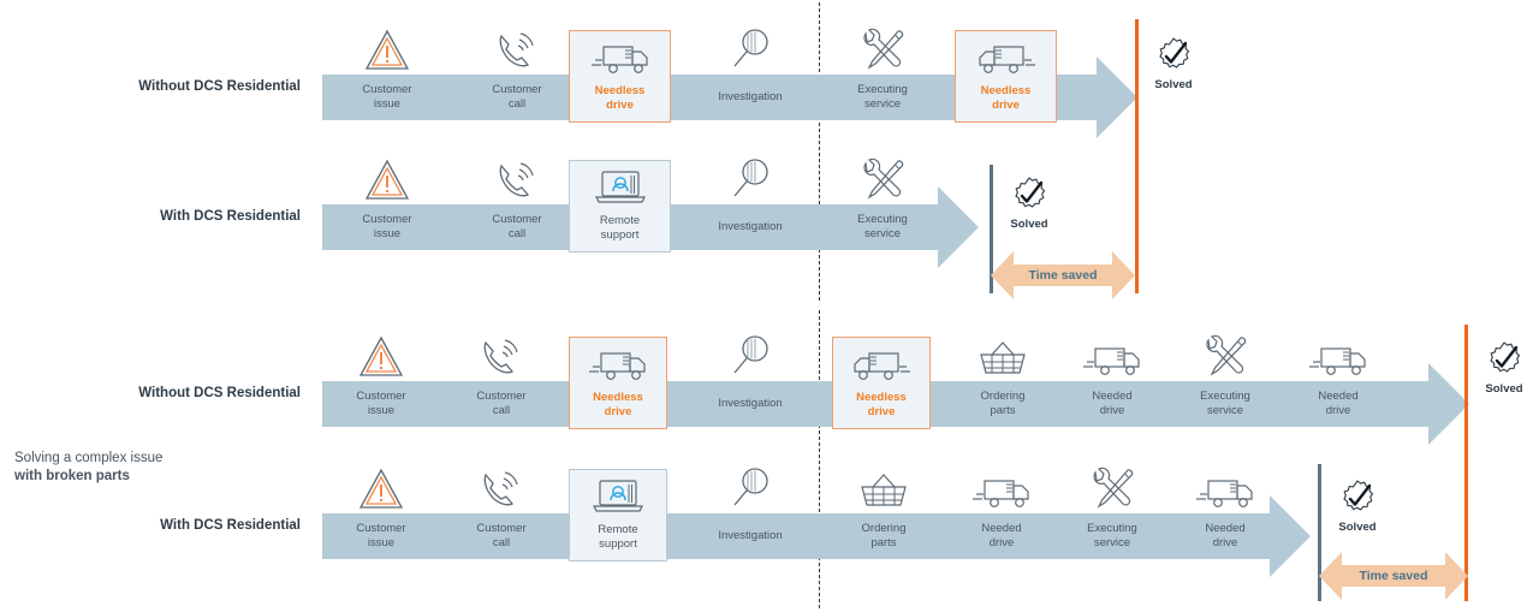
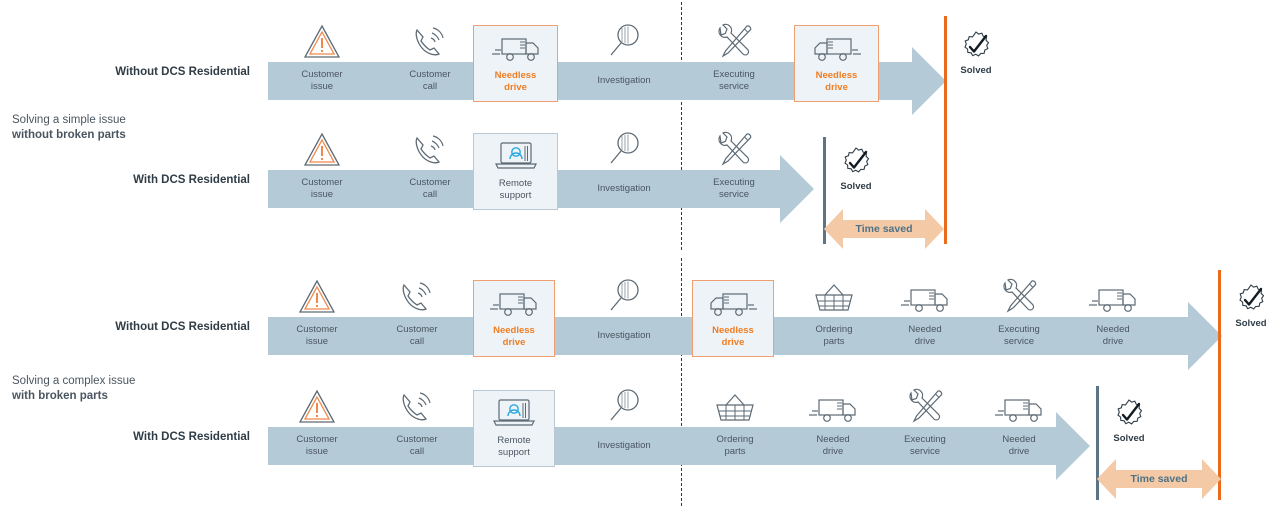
+ Solving a simple issue
+ without broken parts
  Solving a complex issue
  with broken parts
  Without DCS Residential
  With DCS Residential
  Without DCS Residential
  With DCS Residential
  Customer
  issue
  Customer
  call
  Needless
  drive
  Investigation
  Executing
  service
  Needless
  drive
  Solved
  Customer
  issue
  Customer
  call
  Remote
  support
  Investigation
  Executing
  service
  Solved
  Time saved
  Customer
  issue
  Customer
  call
  Needless
  drive
  Investigation
  Needless
  drive
  Ordering
  parts
  Needed
  drive
  Executing
  service
  Needed
  drive
  Solved
  Customer
  issue
  Customer
  call
  Remote
  support
  Investigation
  Ordering
  parts
  Needed
  drive
  Executing
  service
  Needed
  drive
  Solved
  Time saved
